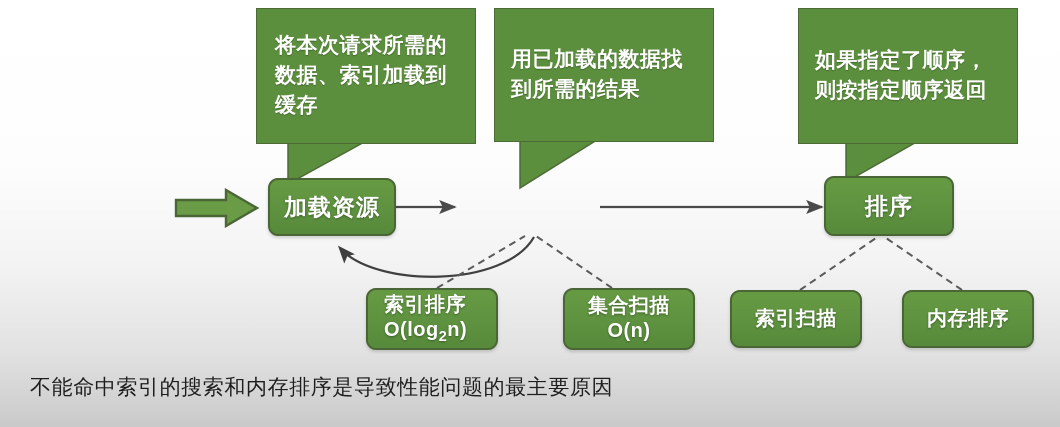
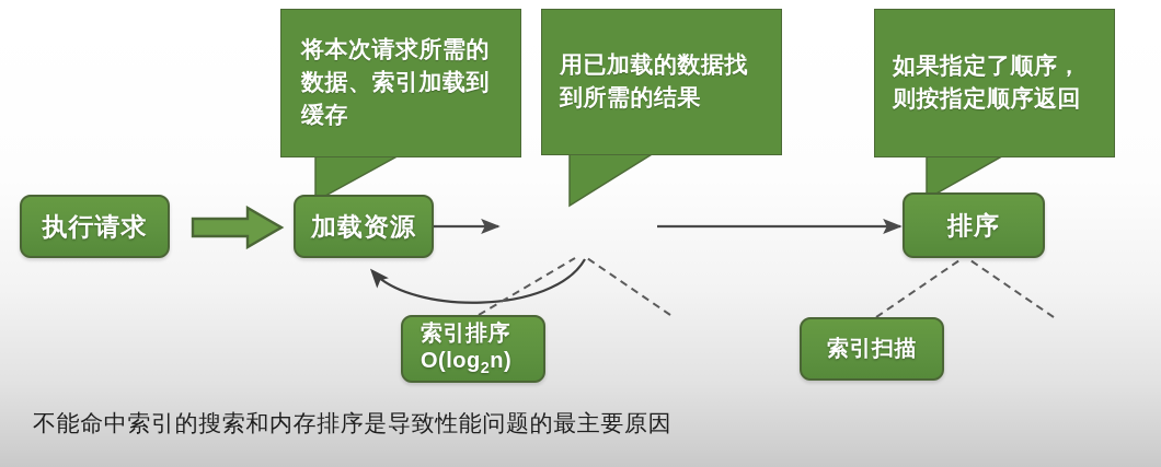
  将本次请求所需的
  数据、索引加载到
  缓存
  用已加载的数据找
  到所需的结果
  如果指定了顺序，
  则按指定顺序返回
+ 执行请求
  加载资源
  排序
  索引排序
  O(log2n)
- 集合扫描
- O(n)
  索引扫描
- 内存排序
  不能命中索引的搜索和内存排序是导致性能问题的最主要原因
